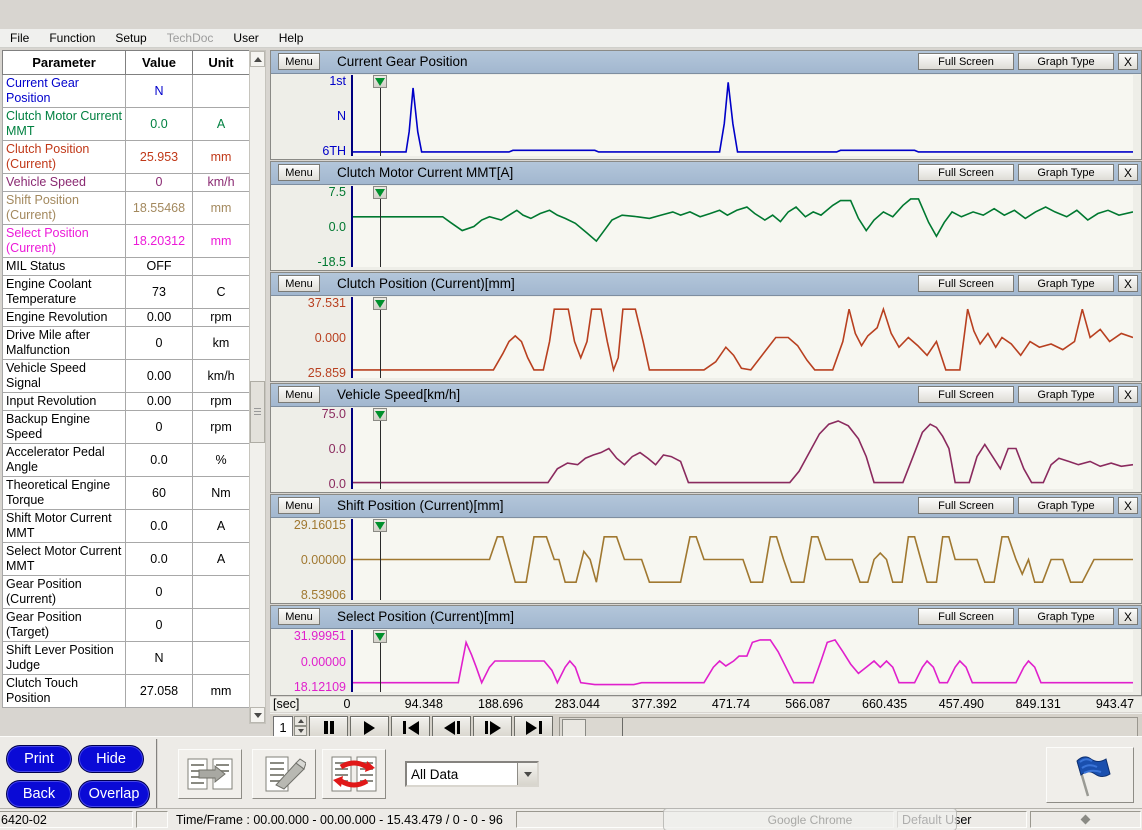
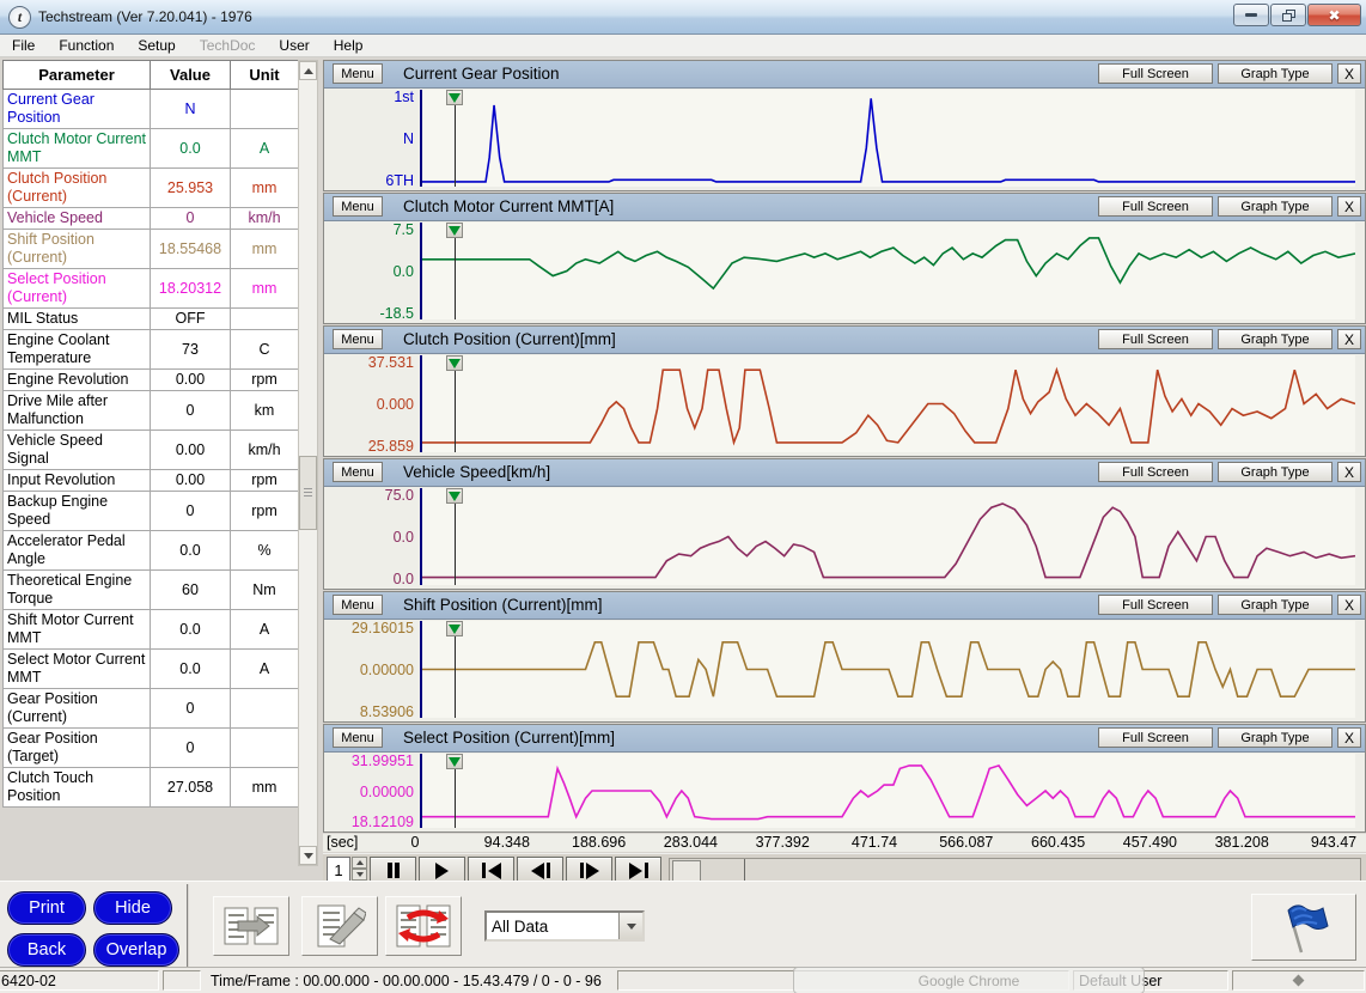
+ t
+ Techstream (Ver 7.20.041) - 1976
+ ✖
  File
  Function
  Setup
  TechDoc
  User
  Help
  Parameter	Value	Unit
  Current Gear Position	N
  Clutch Motor Current MMT	0.0	A
  Clutch Position (Current)	25.953	mm
  Vehicle Speed	0	km/h
  Shift Position (Current)	18.55468	mm
  Select Position (Current)	18.20312	mm
  MIL Status	OFF
  Engine Coolant Temperature	73	C
  Engine Revolution	0.00	rpm
  Drive Mile after Malfunction	0	km
  Vehicle Speed Signal	0.00	km/h
  Input Revolution	0.00	rpm
  Backup Engine Speed	0	rpm
  Accelerator Pedal Angle	0.0	%
  Theoretical Engine Torque	60	Nm
  Shift Motor Current MMT	0.0	A
  Select Motor Current MMT	0.0	A
  Gear Position (Current)	0
  Gear Position (Target)	0
- Shift Lever Position Judge	N
  Clutch Touch Position	27.058	mm
  Menu
  Current Gear Position
  Full Screen
  Graph Type
  X
  1st
  N
  6TH
  Menu
  Clutch Motor Current MMT[A]
  Full Screen
  Graph Type
  X
  7.5
  0.0
  -18.5
  Menu
  Clutch Position (Current)[mm]
  Full Screen
  Graph Type
  X
  37.531
  0.000
  25.859
  Menu
  Vehicle Speed[km/h]
  Full Screen
  Graph Type
  X
  75.0
  0.0
  0.0
  Menu
  Shift Position (Current)[mm]
  Full Screen
  Graph Type
  X
  29.16015
  0.00000
  8.53906
  Menu
  Select Position (Current)[mm]
  Full Screen
  Graph Type
  X
  31.99951
  0.00000
  18.12109
  [sec]
  0
  94.348
  188.696
  283.044
  377.392
  471.74
  566.087
  660.435
  457.490
- 849.131
+ 381.208
  943.47
  1
  Print
  Hide
  Back
  Overlap
  All Data
  6420-02
  Time/Frame : 00.00.000 - 00.00.000 - 15.43.479 / 0 - 0 - 96
  Default User
  Google Chrome
